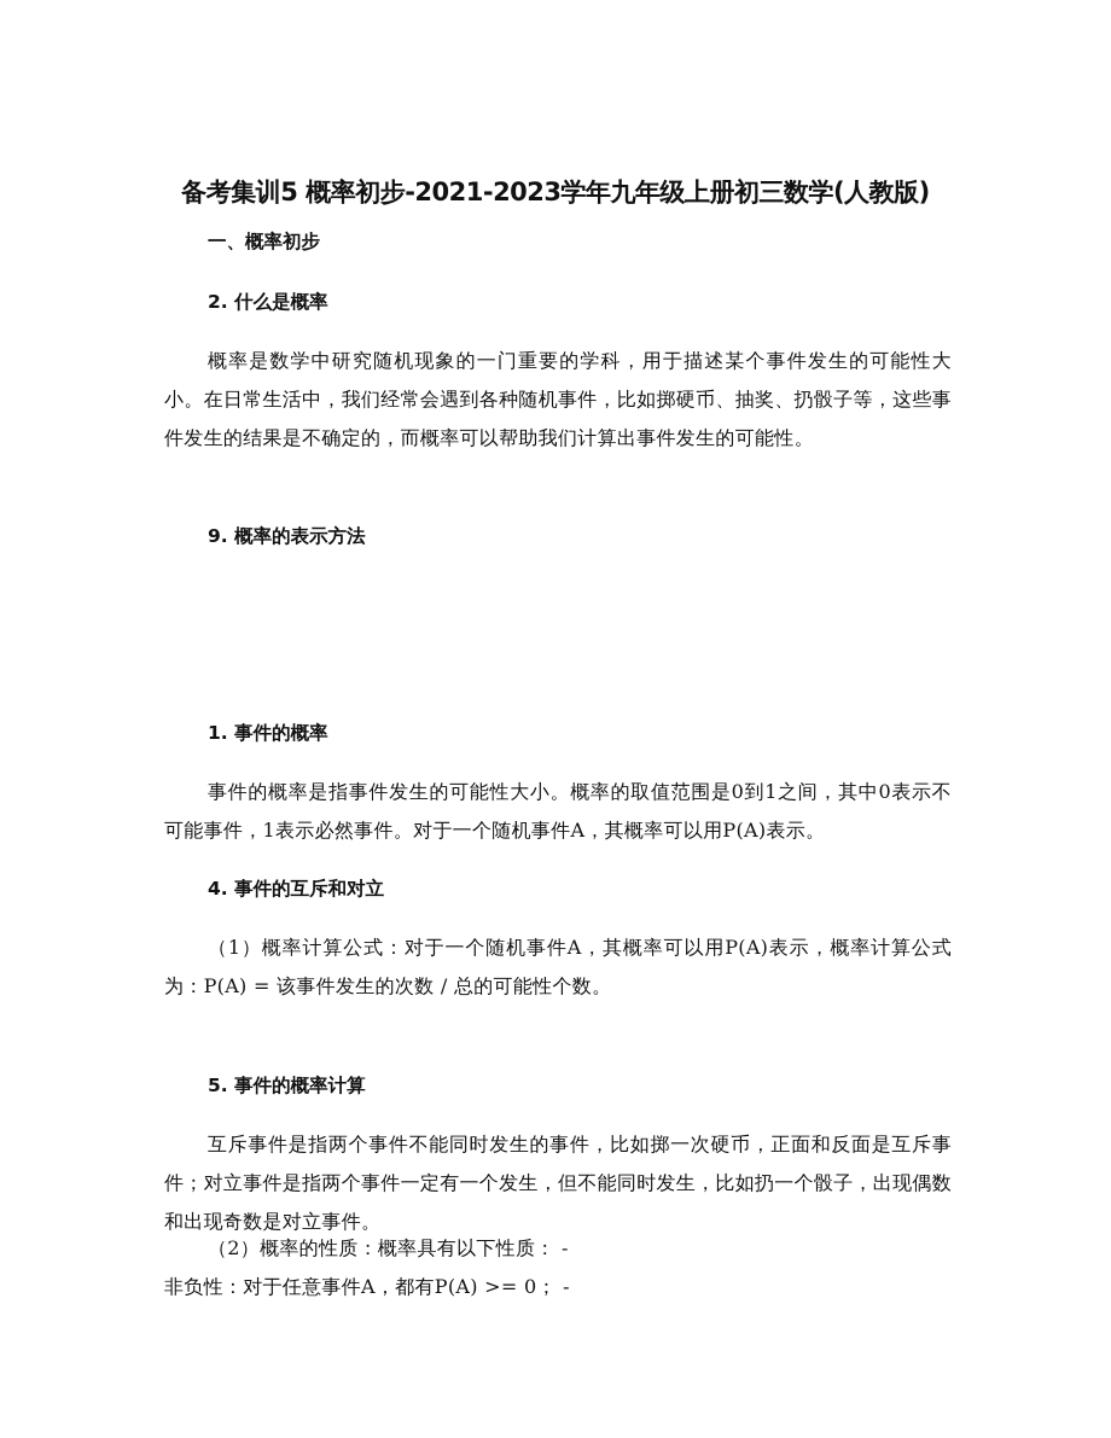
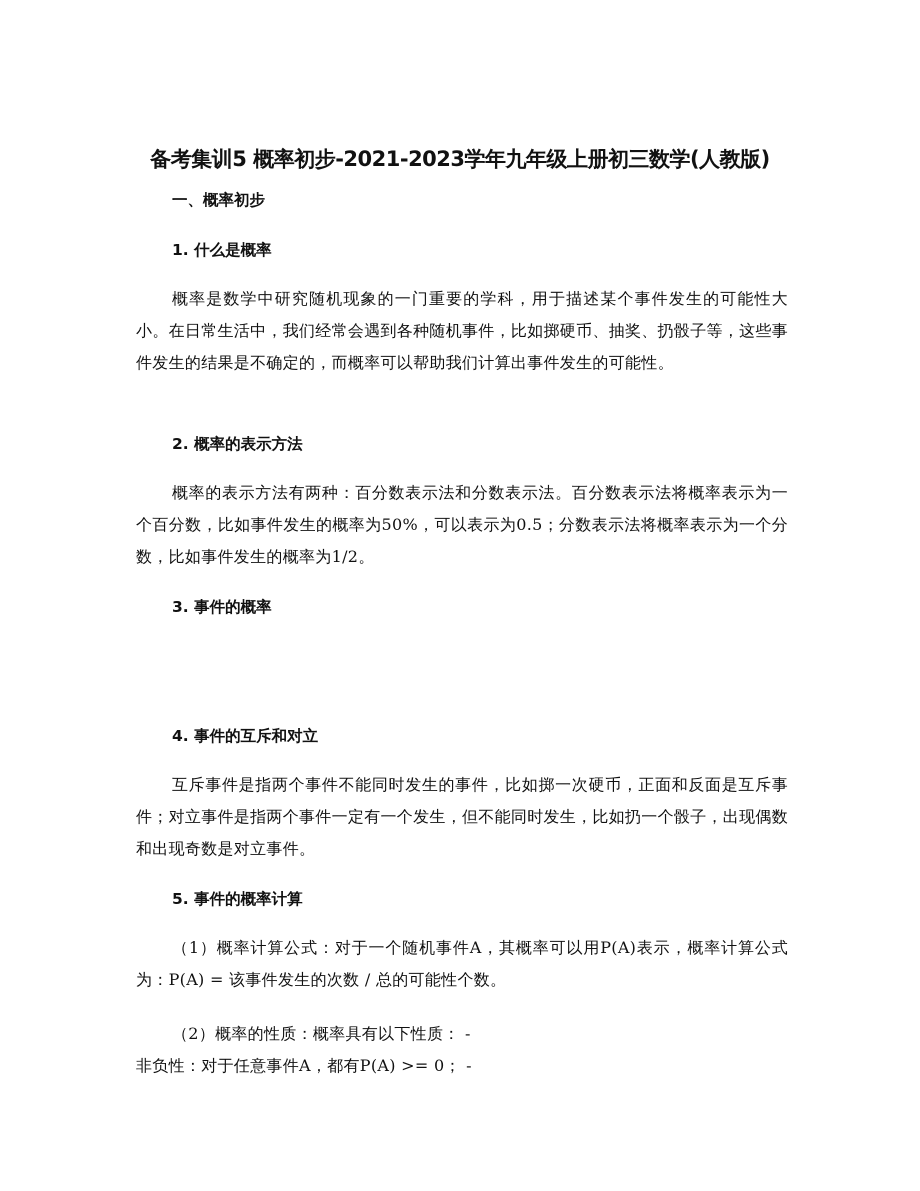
  备考集训5 概率初步-2021-2023学年九年级上册初三数学(人教版)
  一、概率初步
- 2. 什么是概率
+ 1. 什么是概率
  概率是数学中研究随机现象的一门重要的学科，用于描述某个事件发生的可能性大小。在日常生活中，我们经常会遇到各种随机事件，比如掷硬币、抽奖、扔骰子等，这些事件发生的结果是不确定的，而概率可以帮助我们计算出事件发生的可能性。
- 9. 概率的表示方法
+ 2. 概率的表示方法
+ 概率的表示方法有两种：百分数表示法和分数表示法。百分数表示法将概率表示为一个百分数，比如事件发生的概率为50%，可以表示为0.5；分数表示法将概率表示为一个分数，比如事件发生的概率为1/2。
- 1. 事件的概率
+ 3. 事件的概率
- 事件的概率是指事件发生的可能性大小。概率的取值范围是0到1之间，其中0表示不可能事件，1表示必然事件。对于一个随机事件A，其概率可以用P(A)表示。
  4. 事件的互斥和对立
- （1）概率计算公式：对于一个随机事件A，其概率可以用P(A)表示，概率计算公式为：P(A) = 该事件发生的次数 / 总的可能性个数。
+ 互斥事件是指两个事件不能同时发生的事件，比如掷一次硬币，正面和反面是互斥事件；对立事件是指两个事件一定有一个发生，但不能同时发生，比如扔一个骰子，出现偶数和出现奇数是对立事件。
  5. 事件的概率计算
- 互斥事件是指两个事件不能同时发生的事件，比如掷一次硬币，正面和反面是互斥事件；对立事件是指两个事件一定有一个发生，但不能同时发生，比如扔一个骰子，出现偶数和出现奇数是对立事件。
+ （1）概率计算公式：对于一个随机事件A，其概率可以用P(A)表示，概率计算公式为：P(A) = 该事件发生的次数 / 总的可能性个数。
  （2）概率的性质：概率具有以下性质： -
  非负性：对于任意事件A，都有P(A) >= 0； -
